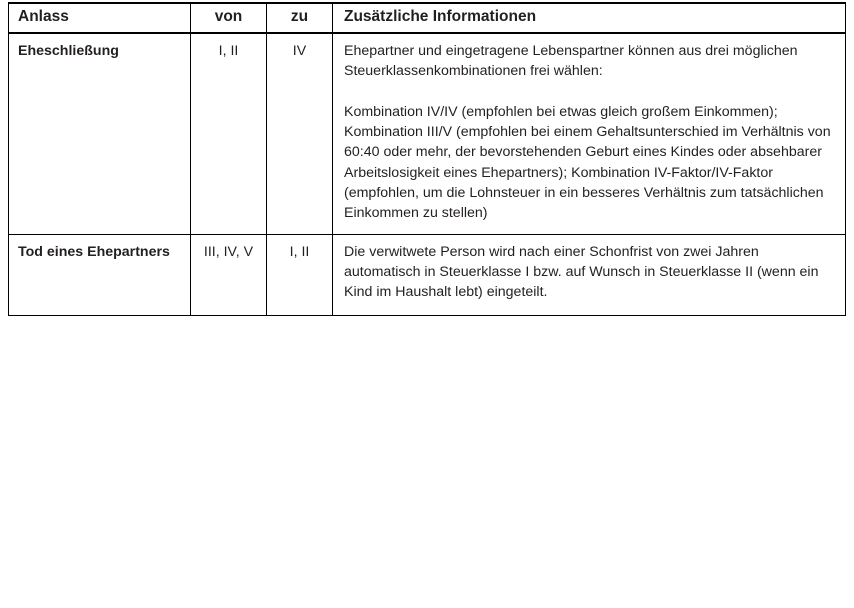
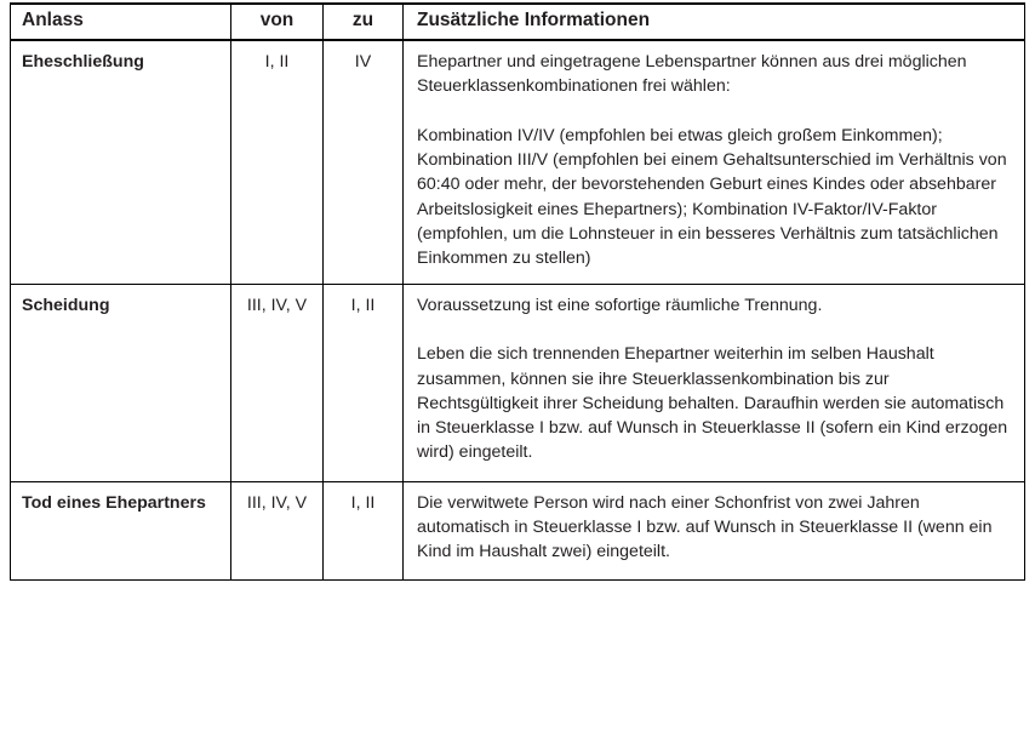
  Anlass	von	zu	Zusätzliche Informationen
  Eheschließung	I, II	IV	Ehepartner und eingetragene Lebenspartner können aus drei möglichen Steuerklassenkombinationen frei wählen: Kombination IV/IV (empfohlen bei etwas gleich großem Einkommen); Kombination III/V (empfohlen bei einem Gehaltsunterschied im Verhältnis von 60:40 oder mehr, der bevorstehenden Geburt eines Kindes oder absehbarer Arbeitslosigkeit eines Ehepartners); Kombination IV-Faktor/IV-Faktor (empfohlen, um die Lohnsteuer in ein besseres Verhältnis zum tatsächlichen Einkommen zu stellen)
+ Scheidung	III, IV, V	I, II	Voraussetzung ist eine sofortige räumliche Trennung. Leben die sich trennenden Ehepartner weiterhin im selben Haushalt zusammen, können sie ihre Steuerklassenkombination bis zur Rechtsgültigkeit ihrer Scheidung behalten. Daraufhin werden sie automatisch in Steuerklasse I bzw. auf Wunsch in Steuerklasse II (sofern ein Kind erzogen wird) eingeteilt.
- Tod eines Ehepartners	III, IV, V	I, II	Die verwitwete Person wird nach einer Schonfrist von zwei Jahren automatisch in Steuerklasse I bzw. auf Wunsch in Steuerklasse II (wenn ein Kind im Haushalt lebt) eingeteilt.
+ Tod eines Ehepartners	III, IV, V	I, II	Die verwitwete Person wird nach einer Schonfrist von zwei Jahren automatisch in Steuerklasse I bzw. auf Wunsch in Steuerklasse II (wenn ein Kind im Haushalt zwei) eingeteilt.
